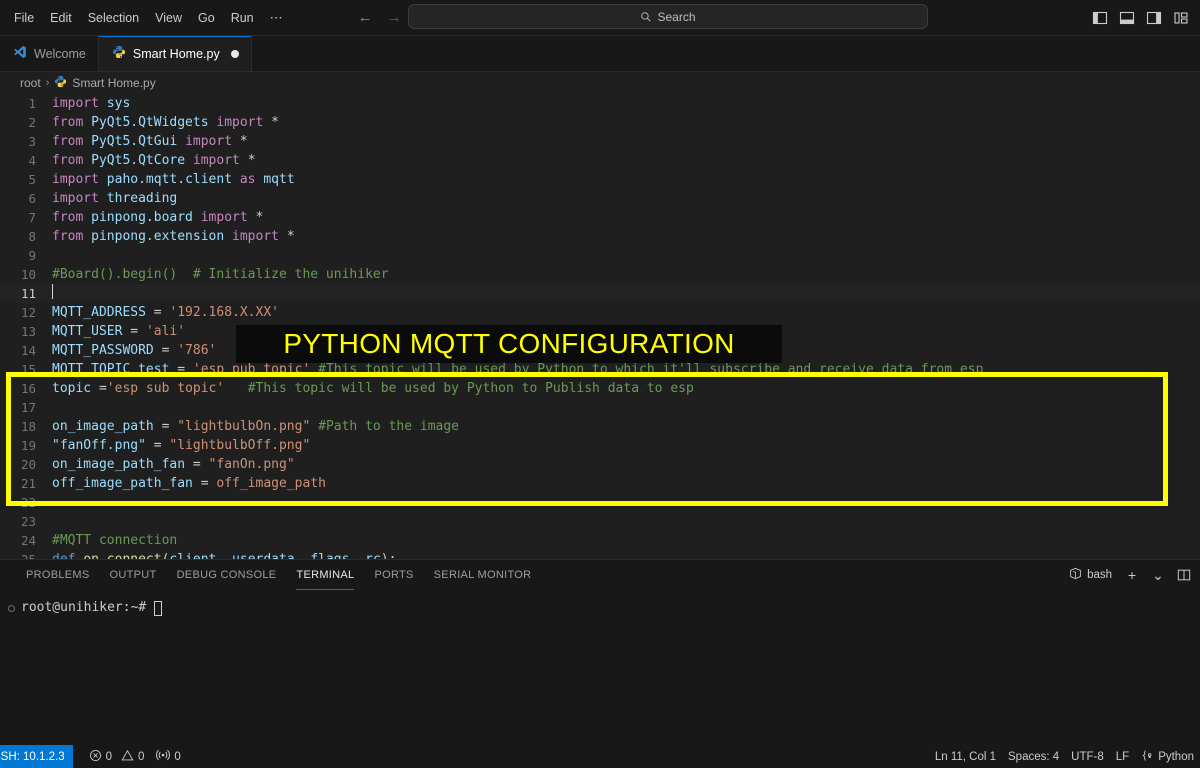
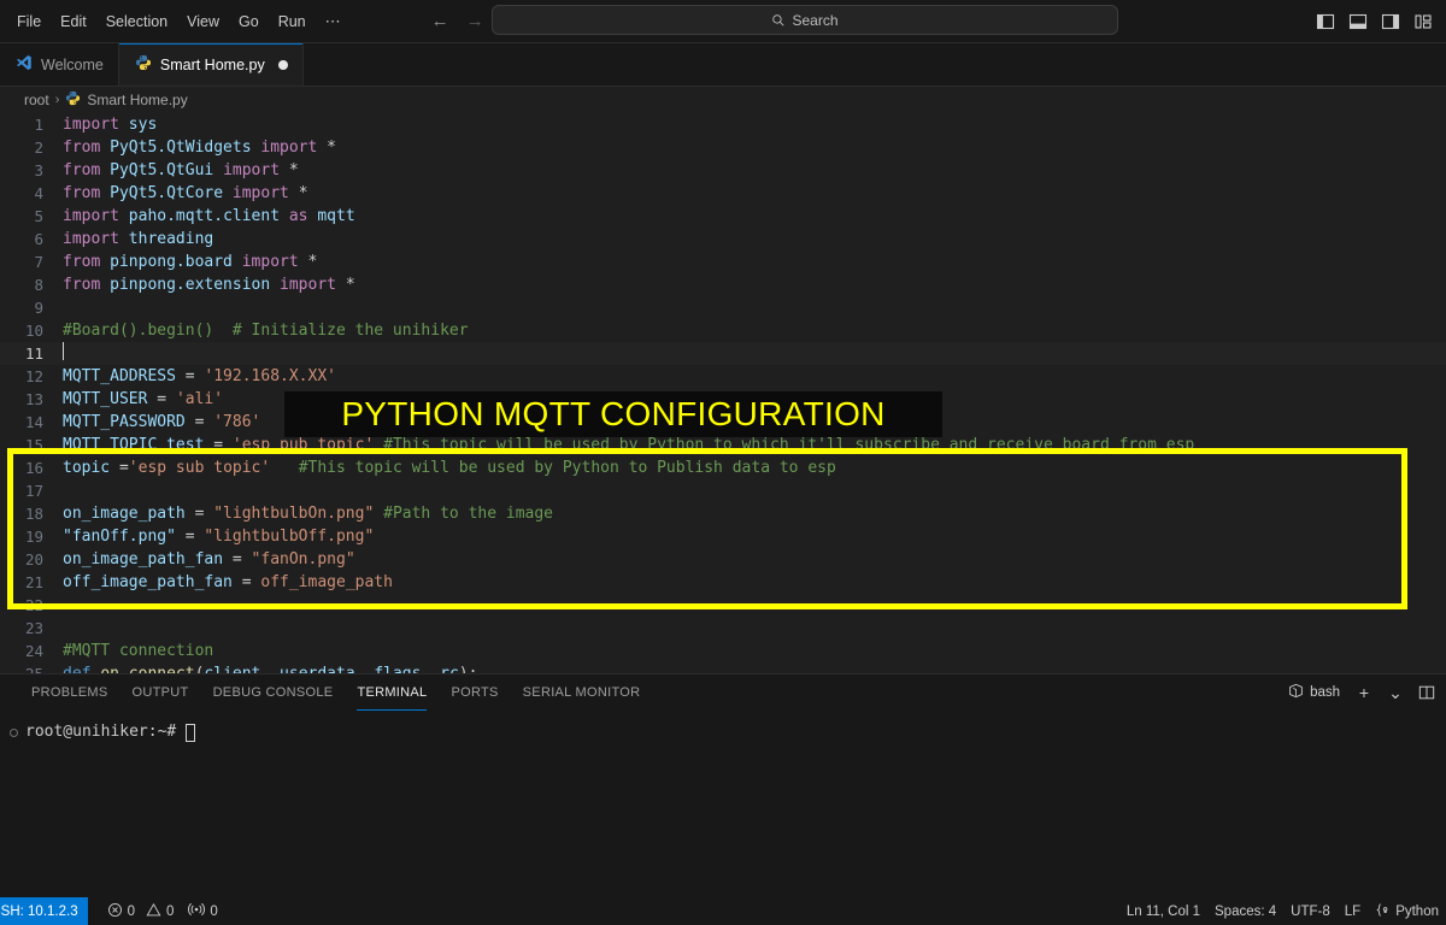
  File
  Edit
  Selection
  View
  Go
  Run
  ⋯
  ←
  →
  Search
  Welcome
  Smart Home.py
  root
  ›
  Smart Home.py
  1
  import sys
  2
  from PyQt5.QtWidgets import *
  3
  from PyQt5.QtGui import *
  4
  from PyQt5.QtCore import *
  5
  import paho.mqtt.client as mqtt
  6
  import threading
  7
  from pinpong.board import *
  8
  from pinpong.extension import *
  9
  10
  #Board().begin() # Initialize the unihiker
  11
  12
  MQTT_ADDRESS = '192.168.X.XX'
  13
  14
  15
- MQTT_TOPIC_test = 'esp pub topic' #This topic will be used by Python to which it'll subscribe and receive data from esp
+ MQTT_TOPIC_test = 'esp pub topic' #This topic will be used by Python to which it'll subscribe and receive board from esp
  16
  topic ='esp sub topic' #This topic will be used by Python to Publish data to esp
  17
  18
  on_image_path = "lightbulbOn.png" #Path to the image
  19
  "fanOff.png" = "lightbulbOff.png"
  20
  on_image_path_fan = "fanOn.png"
  21
  off_image_path_fan = off_image_path
  22
  23
  24
  #MQTT connection
  PYTHON MQTT CONFIGURATION
  PROBLEMS
  OUTPUT
  DEBUG CONSOLE
  TERMINAL
  PORTS
  SERIAL MONITOR
  bash
  +
  ⌄
  root@unihiker:~#
  SH: 10.1.2.3
  0
  0
  0
  Ln 11, Col 1
  Spaces: 4
  UTF-8
  LF
  Python
